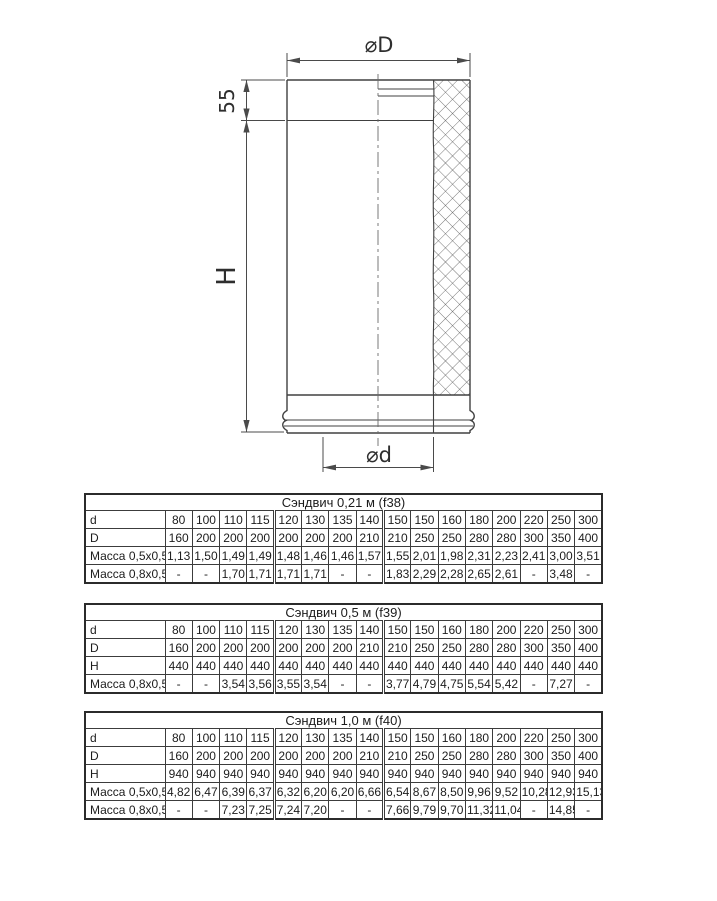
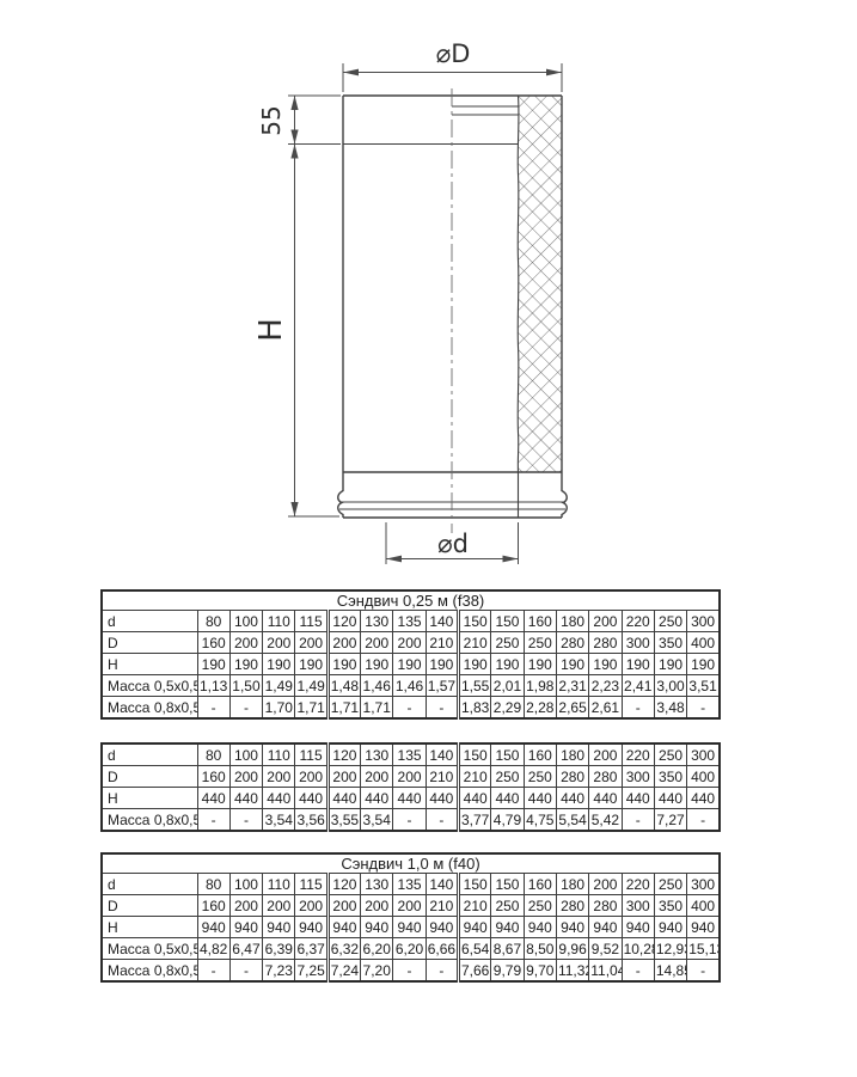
  ⌀D
  ⌀d
- Сэндвич 0,21 м (f38)
+ Сэндвич 0,25 м (f38)
  d	80	100	110	115	120	130	135	140	150	150	160	180	200	220	250	300
  D	160	200	200	200	200	200	200	210	210	250	250	280	280	300	350	400
+ H	190	190	190	190	190	190	190	190	190	190	190	190	190	190	190	190
  Масса 0,5х0,5	1,13	1,50	1,49	1,49	1,48	1,46	1,46	1,57	1,55	2,01	1,98	2,31	2,23	2,41	3,00	3,51
  Масса 0,8х0,5	-	-	1,70	1,71	1,71	1,71	-	-	1,83	2,29	2,28	2,65	2,61	-	3,48	-
- Сэндвич 0,5 м (f39)
  d	80	100	110	115	120	130	135	140	150	150	160	180	200	220	250	300
  D	160	200	200	200	200	200	200	210	210	250	250	280	280	300	350	400
  H	440	440	440	440	440	440	440	440	440	440	440	440	440	440	440	440
  Масса 0,8х0,5	-	-	3,54	3,56	3,55	3,54	-	-	3,77	4,79	4,75	5,54	5,42	-	7,27	-
  Сэндвич 1,0 м (f40)
  d	80	100	110	115	120	130	135	140	150	150	160	180	200	220	250	300
  D	160	200	200	200	200	200	200	210	210	250	250	280	280	300	350	400
  H	940	940	940	940	940	940	940	940	940	940	940	940	940	940	940	940
  Масса 0,5х0,5	4,82	6,47	6,39	6,37	6,32	6,20	6,20	6,66	6,54	8,67	8,50	9,96	9,52	10,2	12,9	15,1
  Масса 0,8х0,5	-	-	7,23	7,25	7,24	7,20	-	-	7,66	9,79	9,70	11,32	11,04	-	14,8	-
